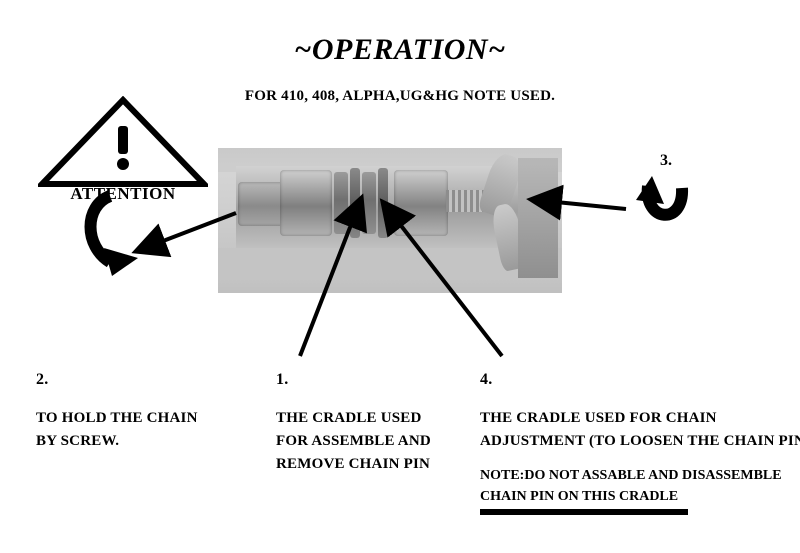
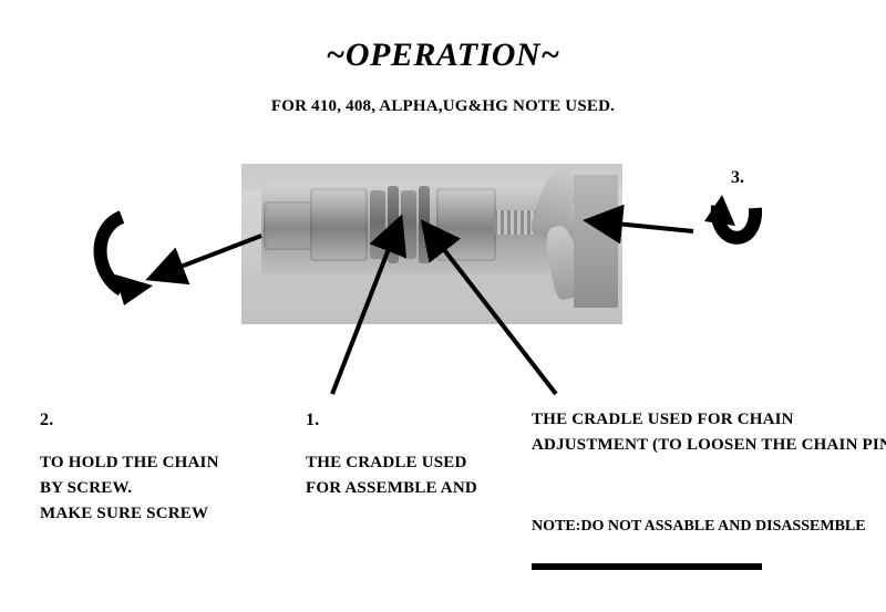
  ~OPERATION~
  FOR 410, 408, ALPHA,UG&HG NOTE USED.
- ATTENTION
  3.
  2.
  TO HOLD THE CHAIN
  BY SCREW.
+ MAKE SURE SCREW
  1.
  THE CRADLE USED
  FOR ASSEMBLE AND
- REMOVE CHAIN PIN
- 4.
  THE CRADLE USED FOR CHAIN
  ADJUSTMENT (TO LOOSEN THE CHAIN PIN
  NOTE:DO NOT ASSABLE AND DISASSEMBLE
- CHAIN PIN ON THIS CRADLE
